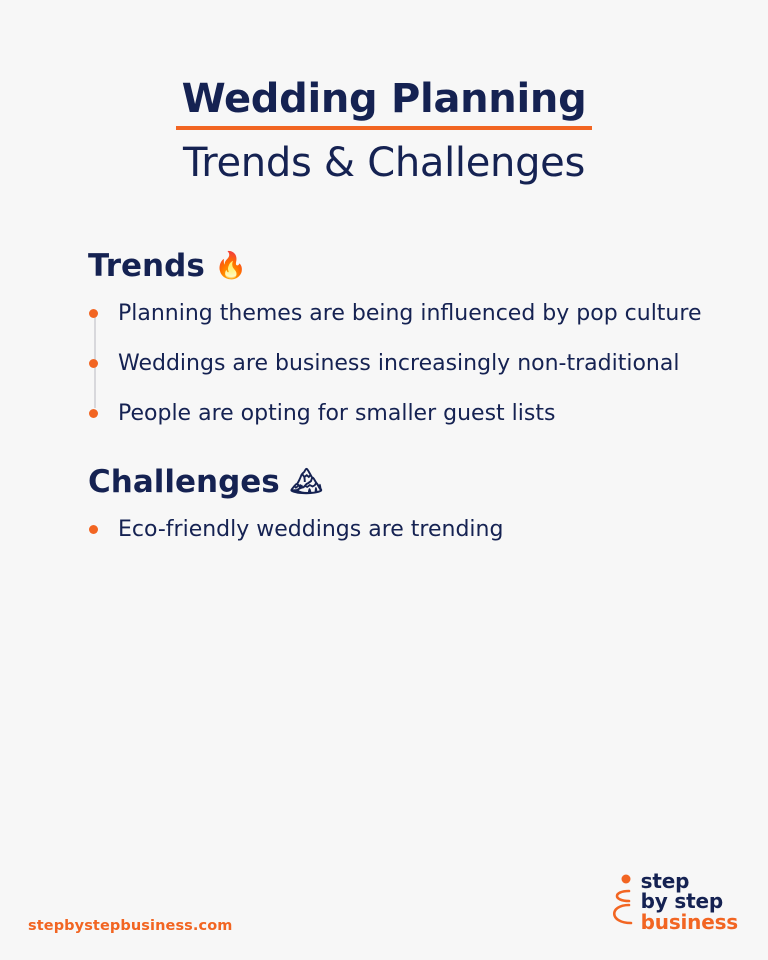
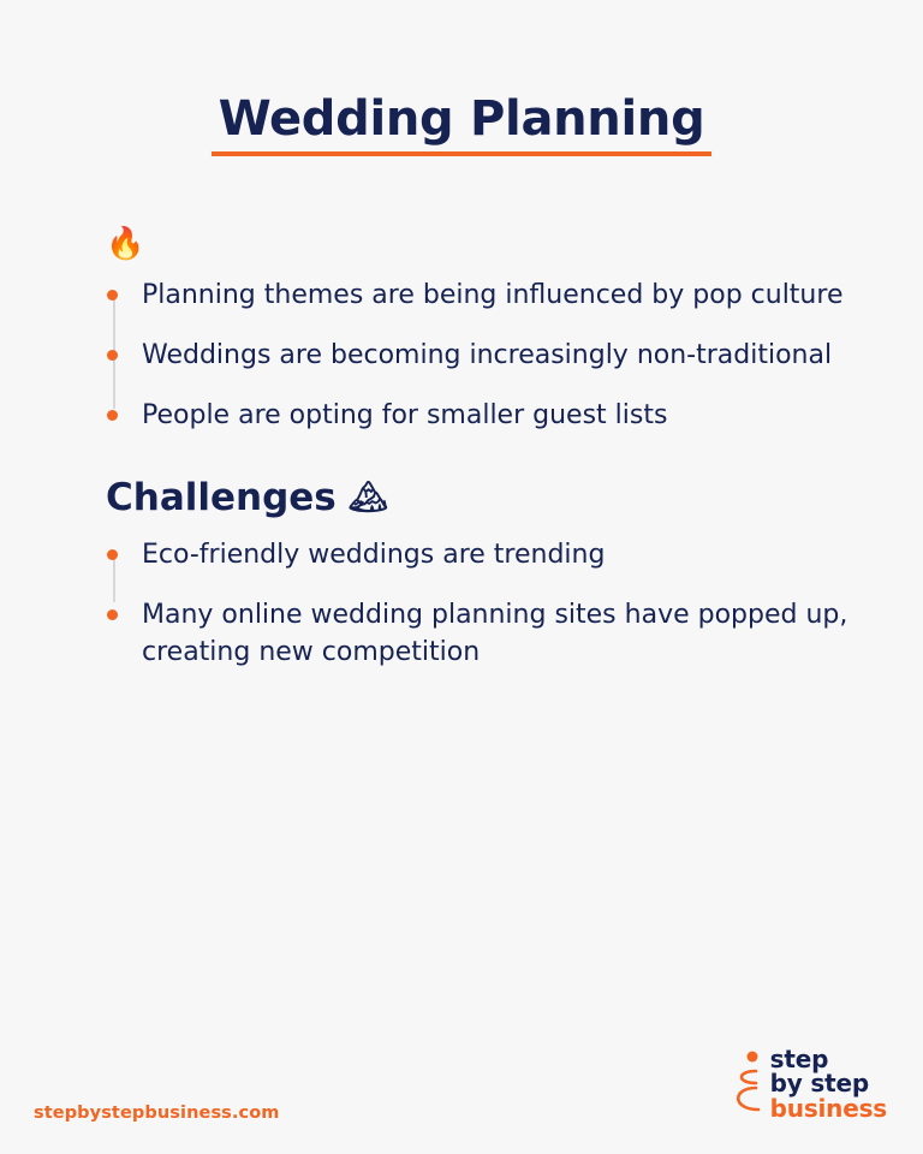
  Wedding Planning
- Trends & Challenges
- Trends
  🔥
  Planning themes are being influenced by pop culture
- Weddings are business increasingly non-traditional
+ Weddings are becoming increasingly non-traditional
  People are opting for smaller guest lists
  Challenges
  🏔
  Eco-friendly weddings are trending
+ Many online wedding planning sites have popped up, creating new competition
  stepbystepbusiness.com
  step
  by step
  business
